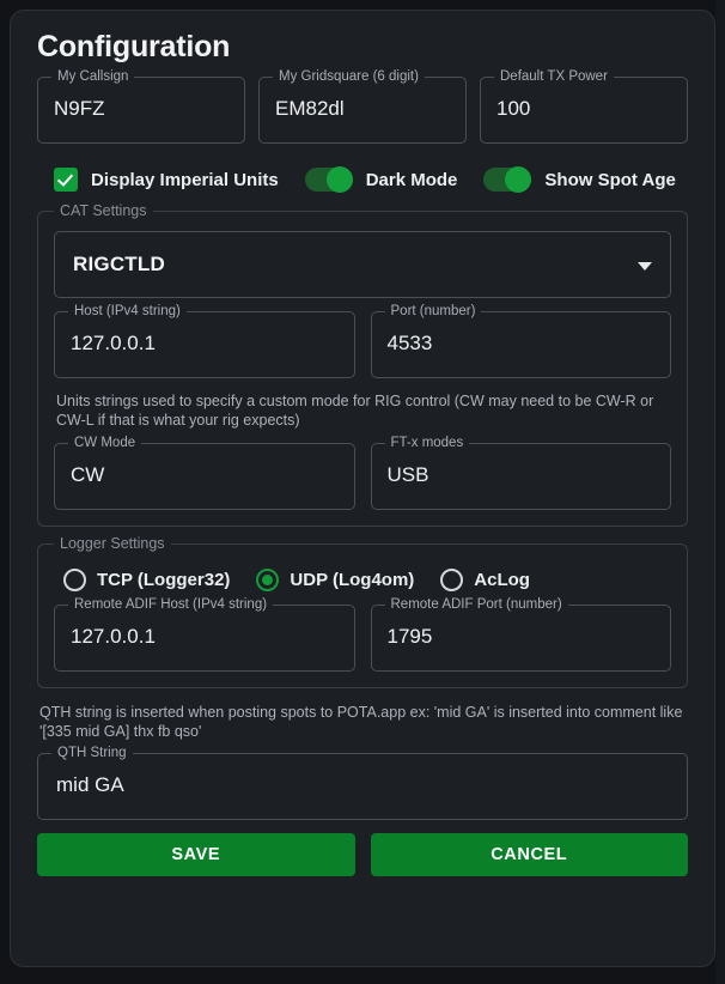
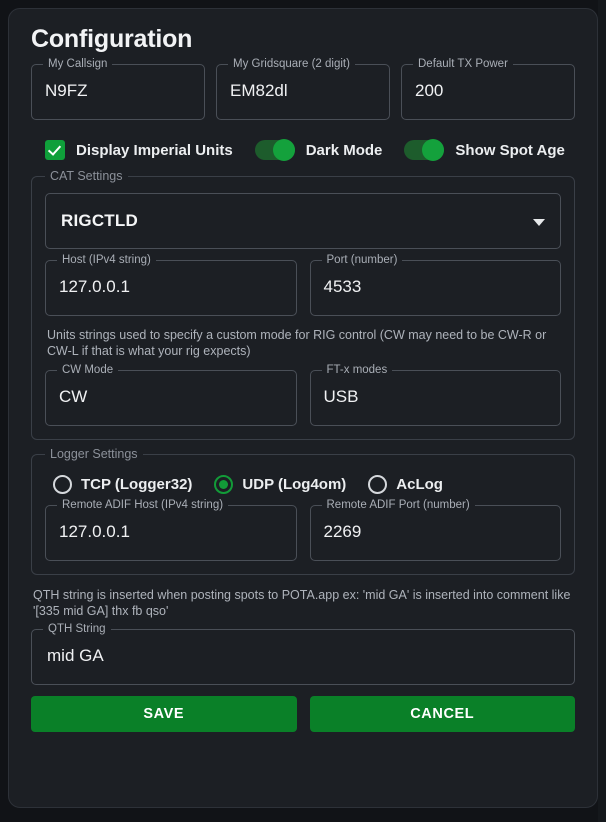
  Configuration
  My Callsign
  N9FZ
- My Gridsquare (6 digit)
+ My Gridsquare (2 digit)
  EM82dl
  Default TX Power
- 100
+ 200
  Display Imperial Units
  Dark Mode
  Show Spot Age
  CAT Settings
  RIGCTLD
  Host (IPv4 string)
  127.0.0.1
  Port (number)
  4533
  Units strings used to specify a custom mode for RIG control (CW may need to be CW-R or CW-L if that is what your rig expects)
  CW Mode
  CW
  FT-x modes
  USB
  Logger Settings
  TCP (Logger32)
  UDP (Log4om)
  AcLog
  Remote ADIF Host (IPv4 string)
  127.0.0.1
  Remote ADIF Port (number)
- 1795
+ 2269
  QTH string is inserted when posting spots to POTA.app ex: 'mid GA' is inserted into comment like '[335 mid GA] thx fb qso'
  QTH String
  mid GA
  SAVE
  CANCEL
